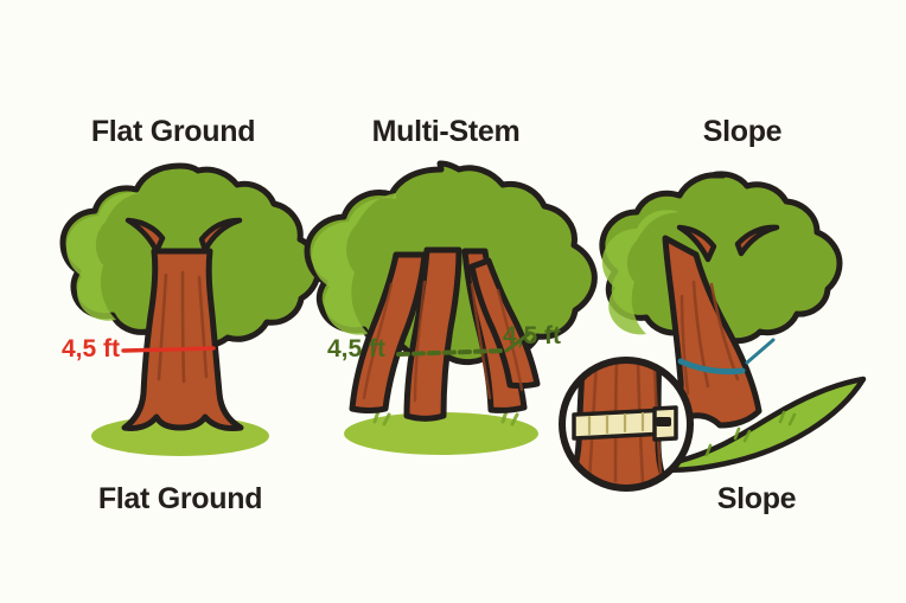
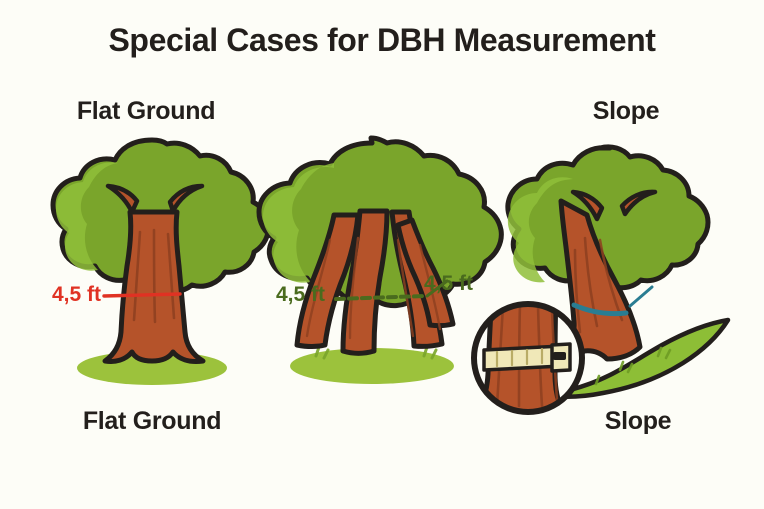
+ Special Cases for DBH Measurement
  Flat Ground
- Multi-Stem
  Slope
  4,5 ft
  4,5 ft
  4,5 ft
  Flat Ground
  Slope
